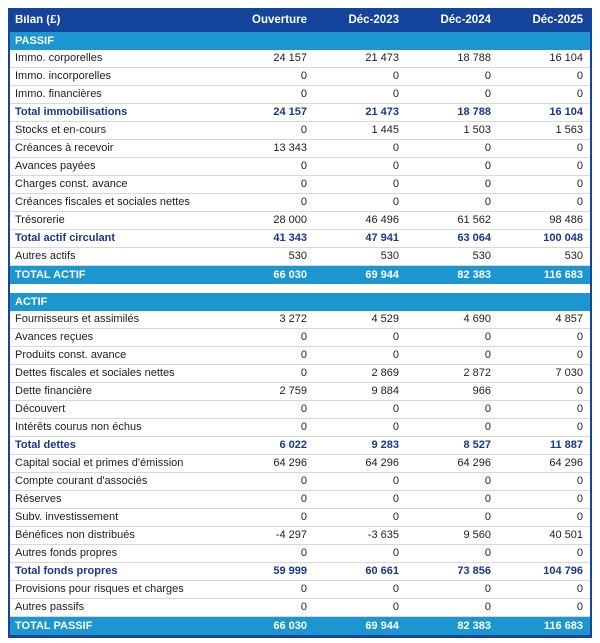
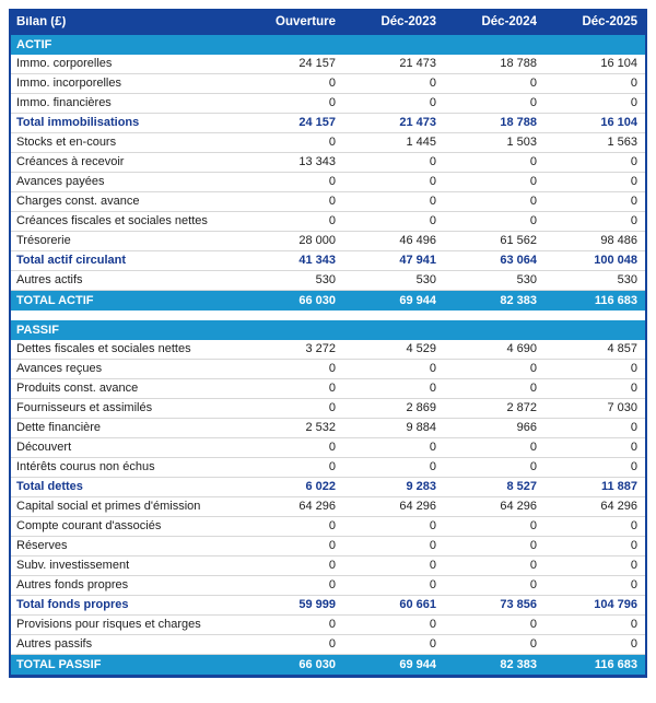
  Bilan (£)
  Ouverture
  Déc-2023
  Déc-2024
  Déc-2025
- PASSIF
+ ACTIF
  Immo. corporelles
  24 157
  21 473
  18 788
  16 104
  Immo. incorporelles
  0
  0
  0
  0
  Immo. financières
  0
  0
  0
  0
  Total immobilisations
  24 157
  21 473
  18 788
  16 104
  Stocks et en-cours
  0
  1 445
  1 503
  1 563
  Créances à recevoir
  13 343
  0
  0
  0
  Avances payées
  0
  0
  0
  0
  Charges const. avance
  0
  0
  0
  0
  Créances fiscales et sociales nettes
  0
  0
  0
  0
  Trésorerie
  28 000
  46 496
  61 562
  98 486
  Total actif circulant
  41 343
  47 941
  63 064
  100 048
  Autres actifs
  530
  530
  530
  530
  TOTAL ACTIF
  66 030
  69 944
  82 383
  116 683
- ACTIF
+ PASSIF
- Fournisseurs et assimilés
+ Dettes fiscales et sociales nettes
  3 272
  4 529
  4 690
  4 857
  Avances reçues
  0
  0
  0
  0
  Produits const. avance
  0
  0
  0
  0
- Dettes fiscales et sociales nettes
+ Fournisseurs et assimilés
  0
  2 869
  2 872
  7 030
  Dette financière
- 2 759
+ 2 532
  9 884
  966
  0
  Découvert
  0
  0
  0
  0
  Intérêts courus non échus
  0
  0
  0
  0
  Total dettes
  6 022
  9 283
  8 527
  11 887
  Capital social et primes d'émission
  64 296
  64 296
  64 296
  64 296
  Compte courant d'associés
  0
  0
  0
  0
  Réserves
  0
  0
  0
  0
  Subv. investissement
  0
  0
  0
  0
- Bénéfices non distribués
- -4 297
- -3 635
- 9 560
- 40 501
  Autres fonds propres
  0
  0
  0
  0
  Total fonds propres
  59 999
  60 661
  73 856
  104 796
  Provisions pour risques et charges
  0
  0
  0
  0
  Autres passifs
  0
  0
  0
  0
  TOTAL PASSIF
  66 030
  69 944
  82 383
  116 683
